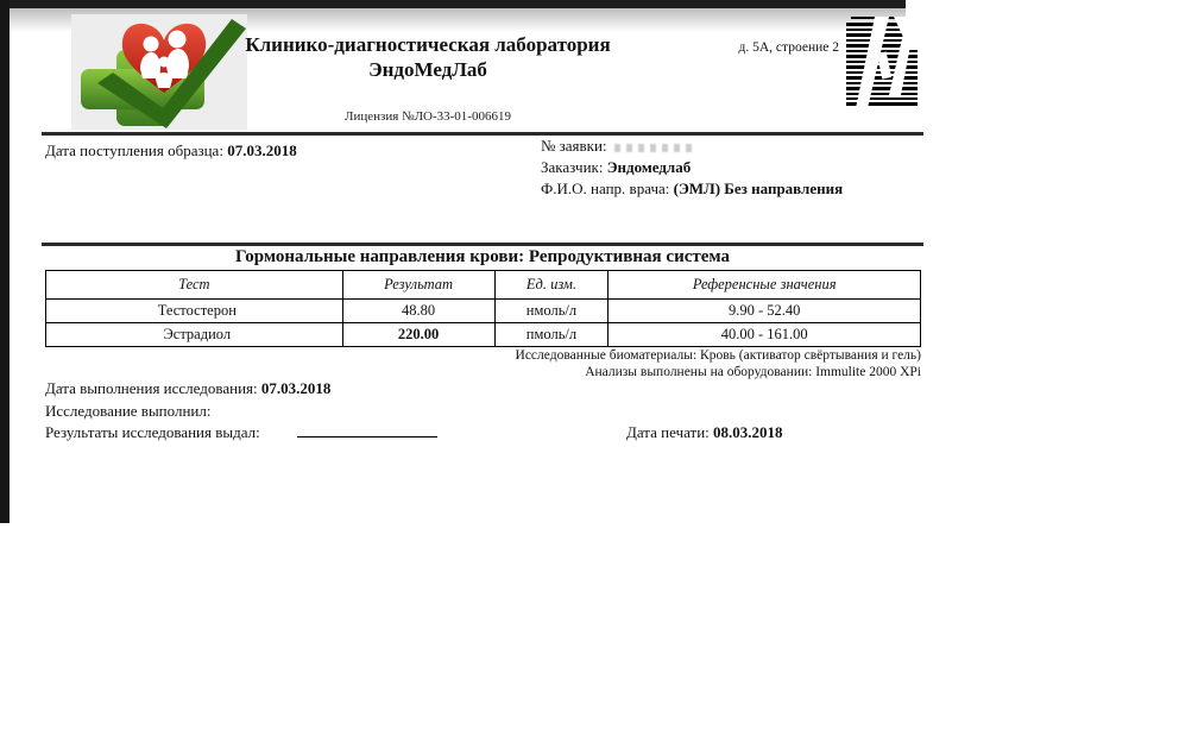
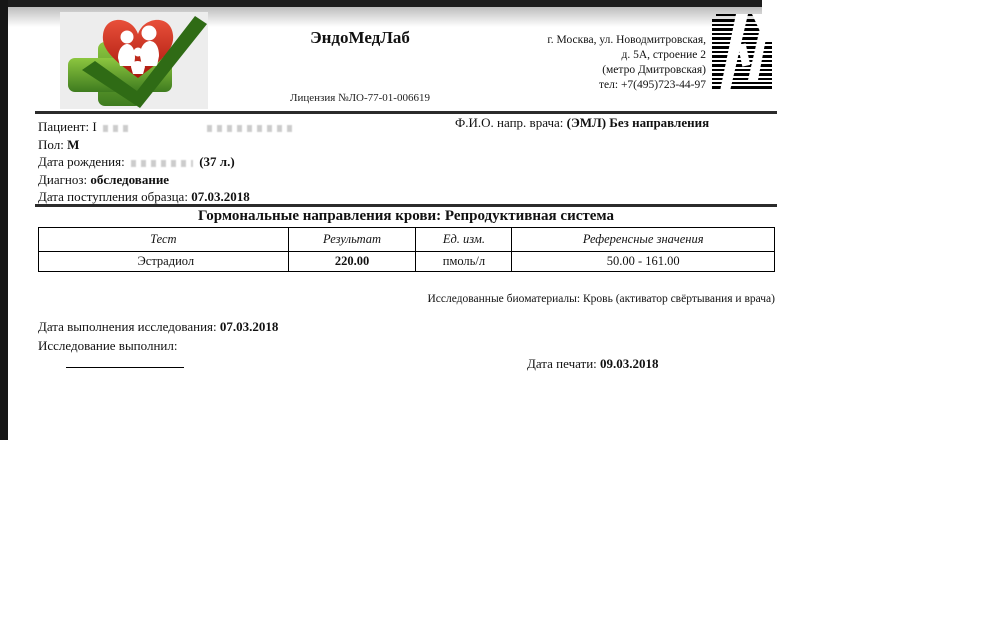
- Клинико-диагностическая лаборатория
  ЭндоМедЛаб
- Лицензия №ЛО-33-01-006619
+ Лицензия №ЛО-77-01-006619
+ г. Москва, ул. Новодмитровская,
  д. 5А, строение 2
+ (метро Дмитровская)
+ тел: +7(495)723-44-97
+ Пациент: I
+ Пол: М
+ Дата рождения: (37 л.)
+ Диагноз: обследование
  Дата поступления образца: 07.03.2018
- № заявки:
- Заказчик: Эндомедлаб
  Ф.И.О. напр. врача: (ЭМЛ) Без направления
  Гормональные направления крови: Репродуктивная система
  Тест	Результат	Ед. изм.	Референсные значения
- Тестостерон	48.80	нмоль/л	9.90 - 52.40
- Эстрадиол	220.00	пмоль/л	40.00 - 161.00
+ Эстрадиол	220.00	пмоль/л	50.00 - 161.00
- Исследованные биоматериалы: Кровь (активатор свёртывания и гель)
+ Исследованные биоматериалы: Кровь (активатор свёртывания и врача)
- Анализы выполнены на оборудовании: Immulite 2000 XPi
  Дата выполнения исследования: 07.03.2018
  Исследование выполнил:
- Результаты исследования выдал:
- Дата печати: 08.03.2018
+ Дата печати: 09.03.2018
